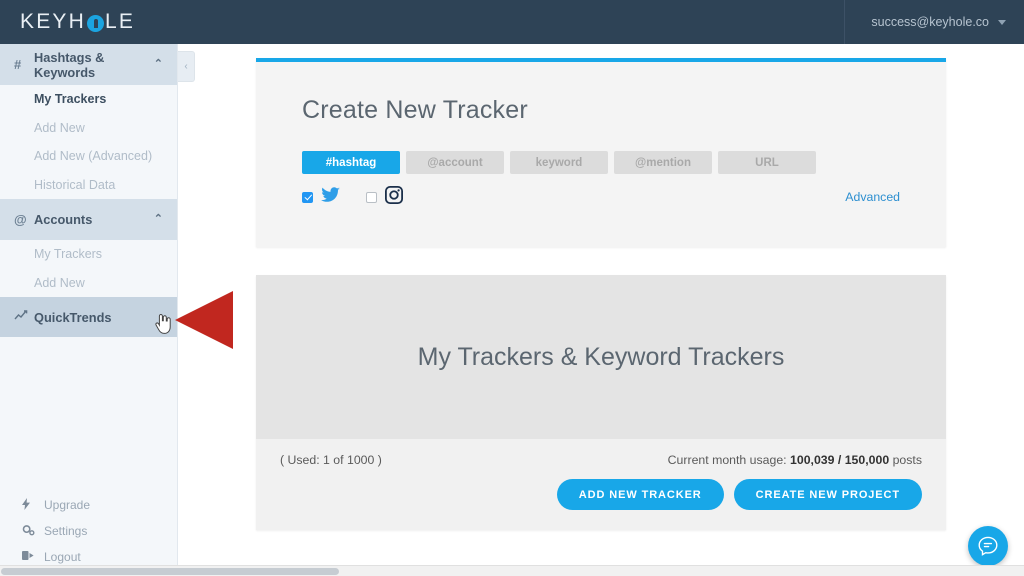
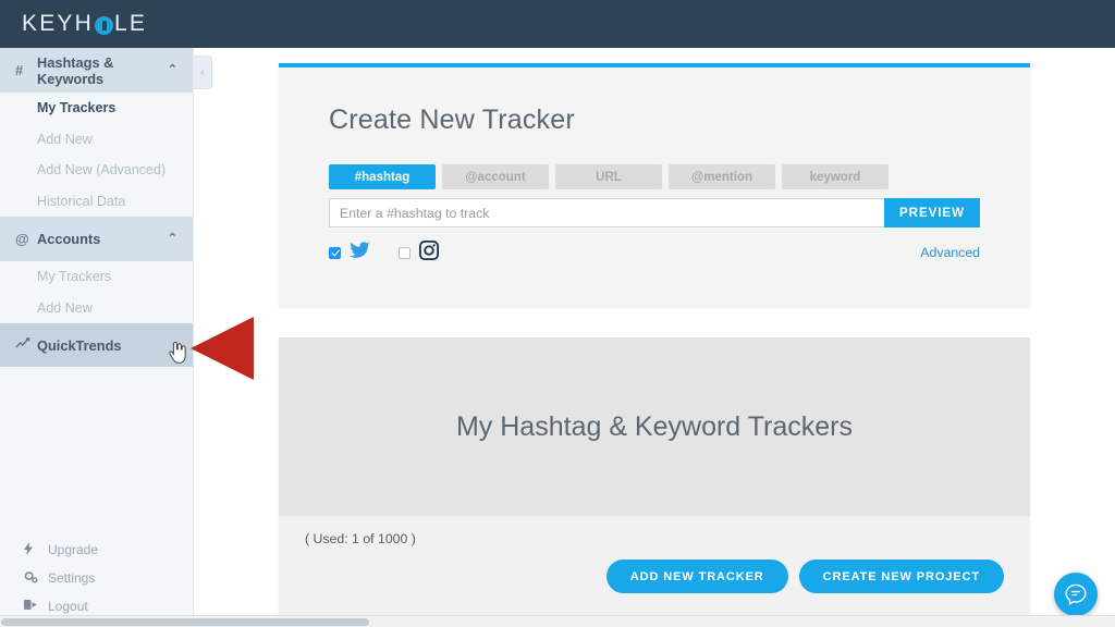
  KEYH
  LE
- success@keyhole.co
  #
  Hashtags & Keywords
  ⌃
  My Trackers
  Add New
  Add New (Advanced)
  Historical Data
  @
  Accounts
  ⌃
  My Trackers
  Add New
  QuickTrends
  Upgrade
  Settings
  Logout
  ‹
  Create New Tracker
  #hashtag
  @account
- keyword
+ URL
  @mention
- URL
+ keyword
+ Enter a #hashtag to track
+ PREVIEW
  Advanced
- My Trackers & Keyword Trackers
+ My Hashtag & Keyword Trackers
  ( Used: 1 of 1000 )
- Current month usage: 100,039 / 150,000 posts
  ADD NEW TRACKER
  CREATE NEW PROJECT
